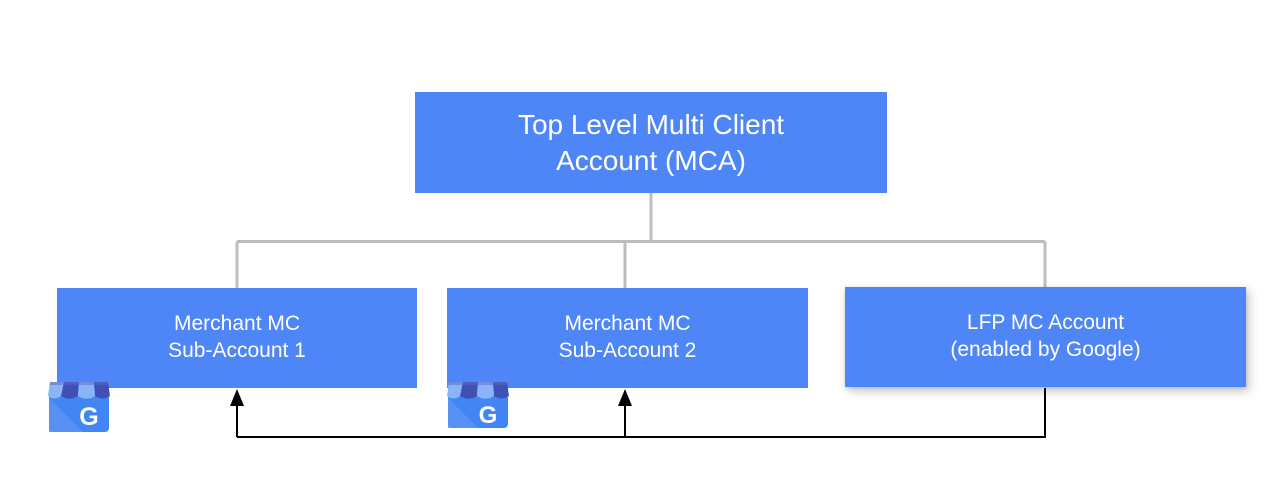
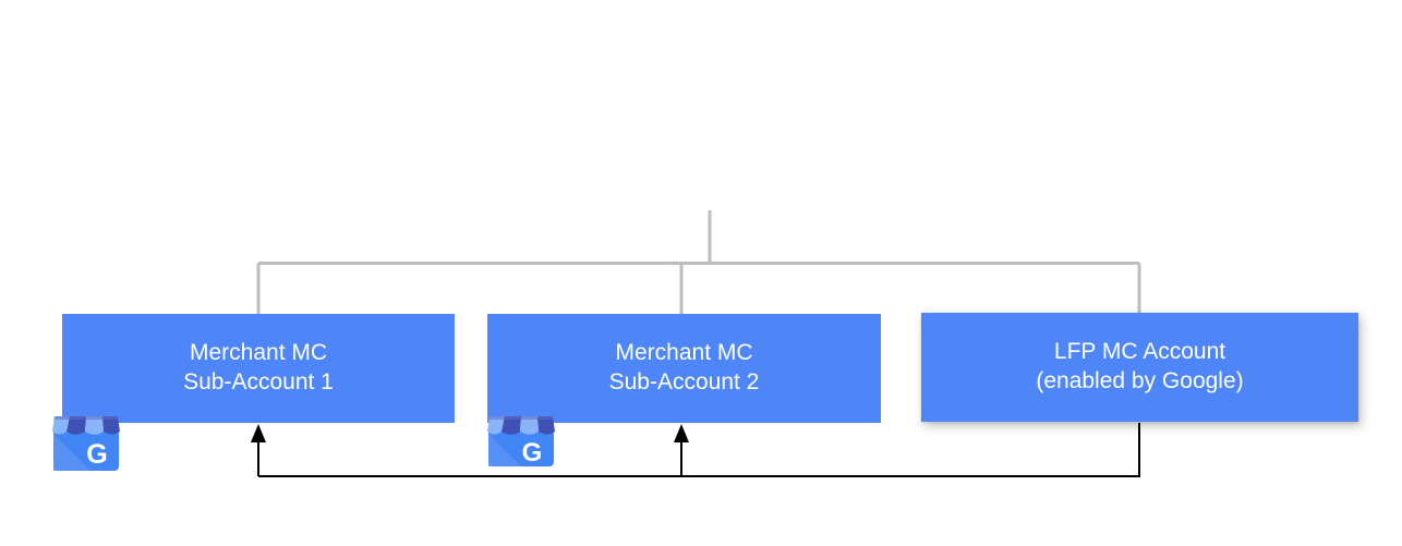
- Top Level Multi Client
- Account (MCA)
  Merchant MC
  Sub-Account 1
  Merchant MC
  Sub-Account 2
  LFP MC Account
  (enabled by Google)
  G
  G
